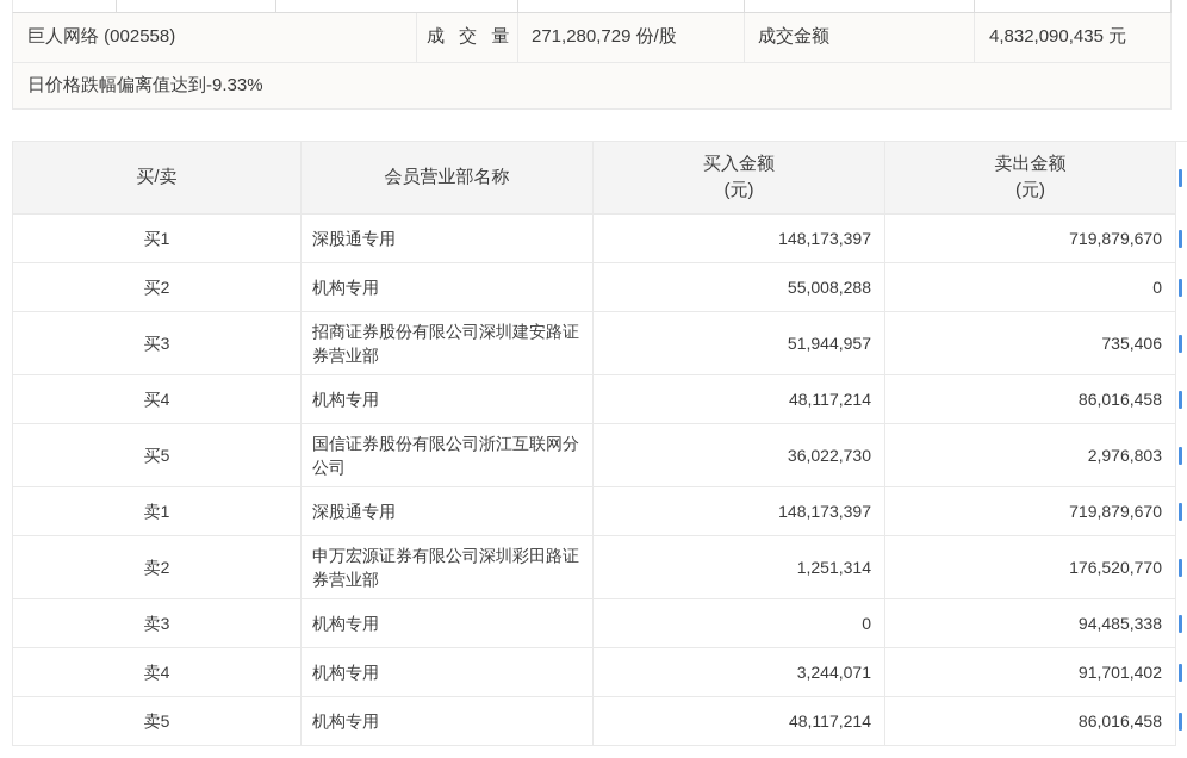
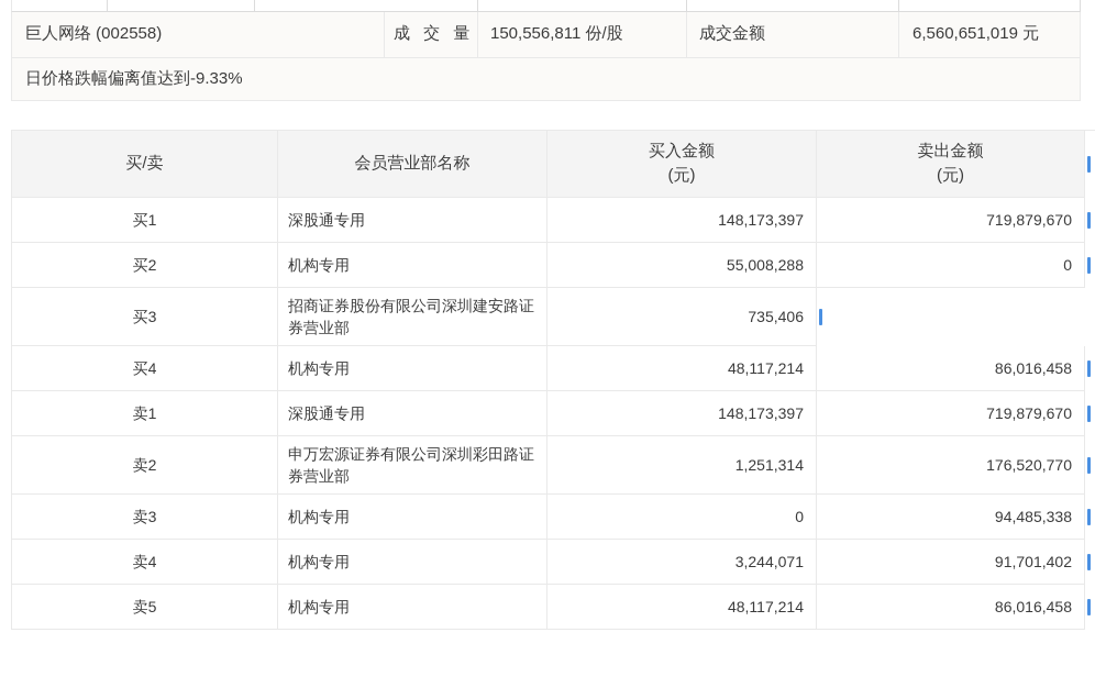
  巨人网络 (002558)
  成 交 量
- 271,280,729 份/股
+ 150,556,811 份/股
  成交金额
- 4,832,090,435 元
+ 6,560,651,019 元
  日价格跌幅偏离值达到-9.33%
  买/卖
  会员营业部名称
  买入金额
  (元)
  卖出金额
  (元)
  买1
  深股通专用
  148,173,397
  719,879,670
  买2
  机构专用
  55,008,288
  0
  买3
  招商证券股份有限公司深圳建安路证券营业部
- 51,944,957
  735,406
  买4
  机构专用
  48,117,214
  86,016,458
- 买5
- 国信证券股份有限公司浙江互联网分公司
- 36,022,730
- 2,976,803
  卖1
  深股通专用
  148,173,397
  719,879,670
  卖2
  申万宏源证券有限公司深圳彩田路证券营业部
  1,251,314
  176,520,770
  卖3
  机构专用
  0
  94,485,338
  卖4
  机构专用
  3,244,071
  91,701,402
  卖5
  机构专用
  48,117,214
  86,016,458
